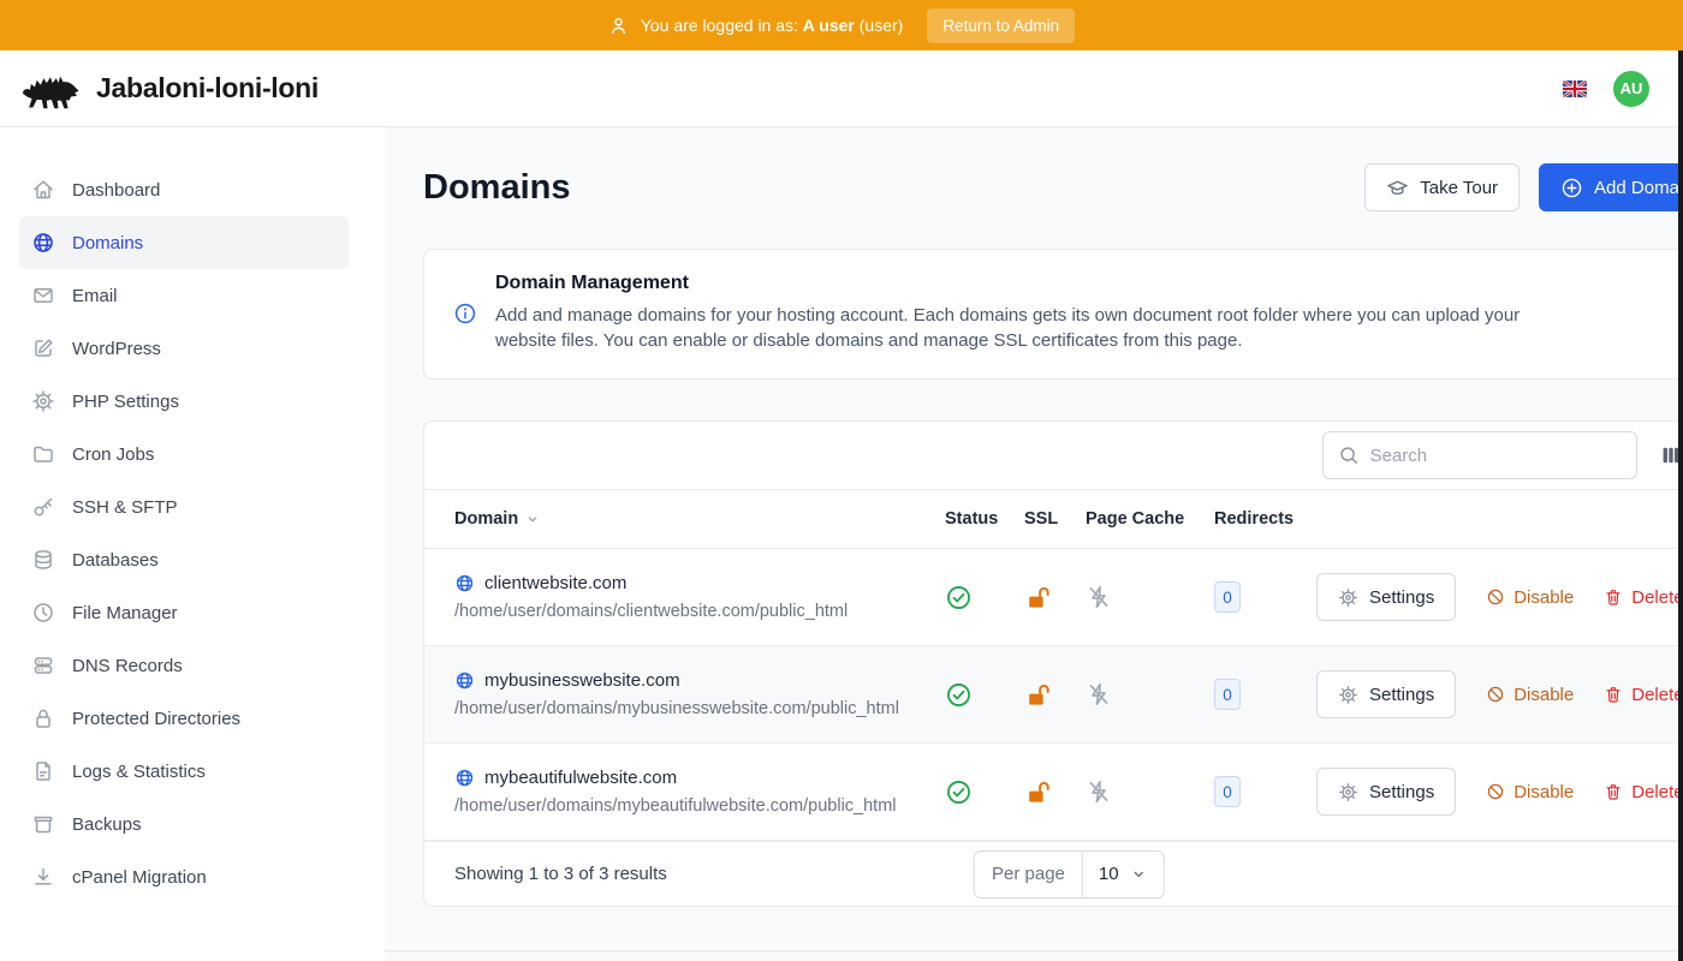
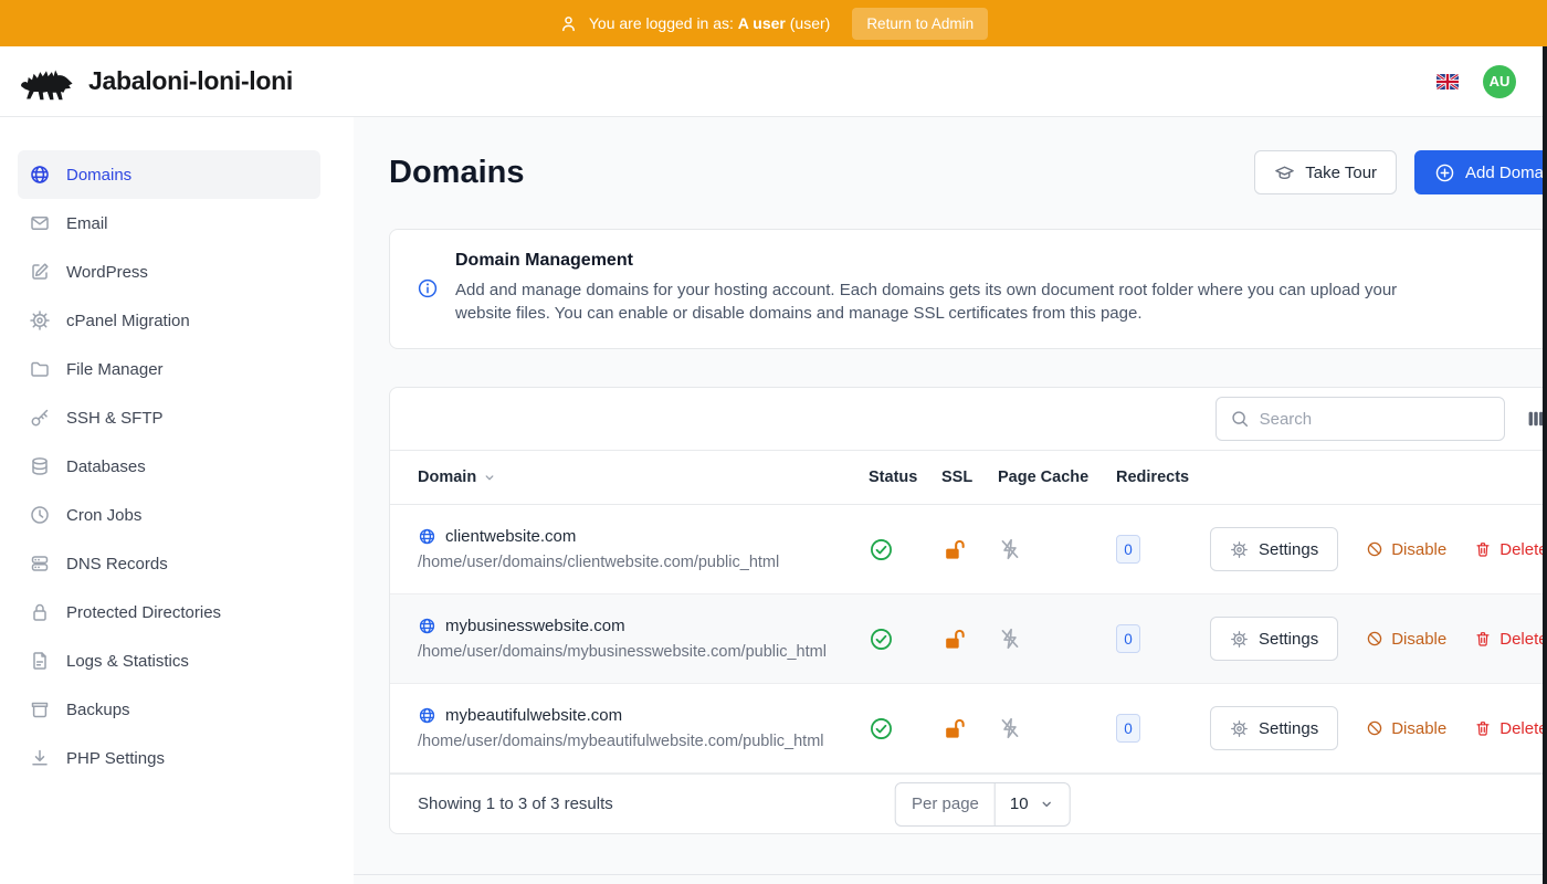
  You are logged in as: A user (user)
  Return to Admin
  Jabaloni-loni-loni
  AU
- Dashboard
  Domains
  Email
  WordPress
- PHP Settings
+ cPanel Migration
- Cron Jobs
+ File Manager
  SSH & SFTP
  Databases
- File Manager
+ Cron Jobs
  DNS Records
  Protected Directories
  Logs & Statistics
  Backups
- cPanel Migration
+ PHP Settings
  Domains
  Take Tour
  Add Doma
  Domain Management
  Add and manage domains for your hosting account. Each domains gets its own document root folder where you can upload your website files. You can enable or disable domains and manage SSL certificates from this page.
  Search
  Domain
  Status
  SSL
  Page Cache
  Redirects
  clientwebsite.com
  /home/user/domains/clientwebsite.com/public_html
  0
  Settings
  Disable
  Delet
  mybusinesswebsite.com
  /home/user/domains/mybusinesswebsite.com/public_html
  0
  Settings
  Disable
  Delet
  mybeautifulwebsite.com
  /home/user/domains/mybeautifulwebsite.com/public_html
  0
  Settings
  Disable
  Delet
  Showing 1 to 3 of 3 results
  Per page
  10
